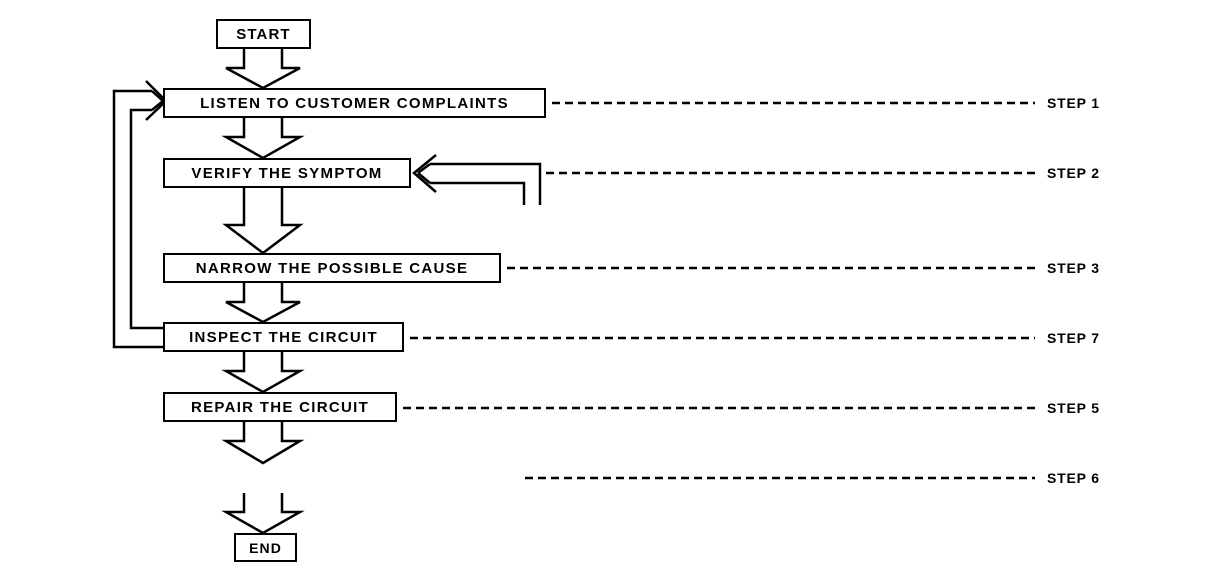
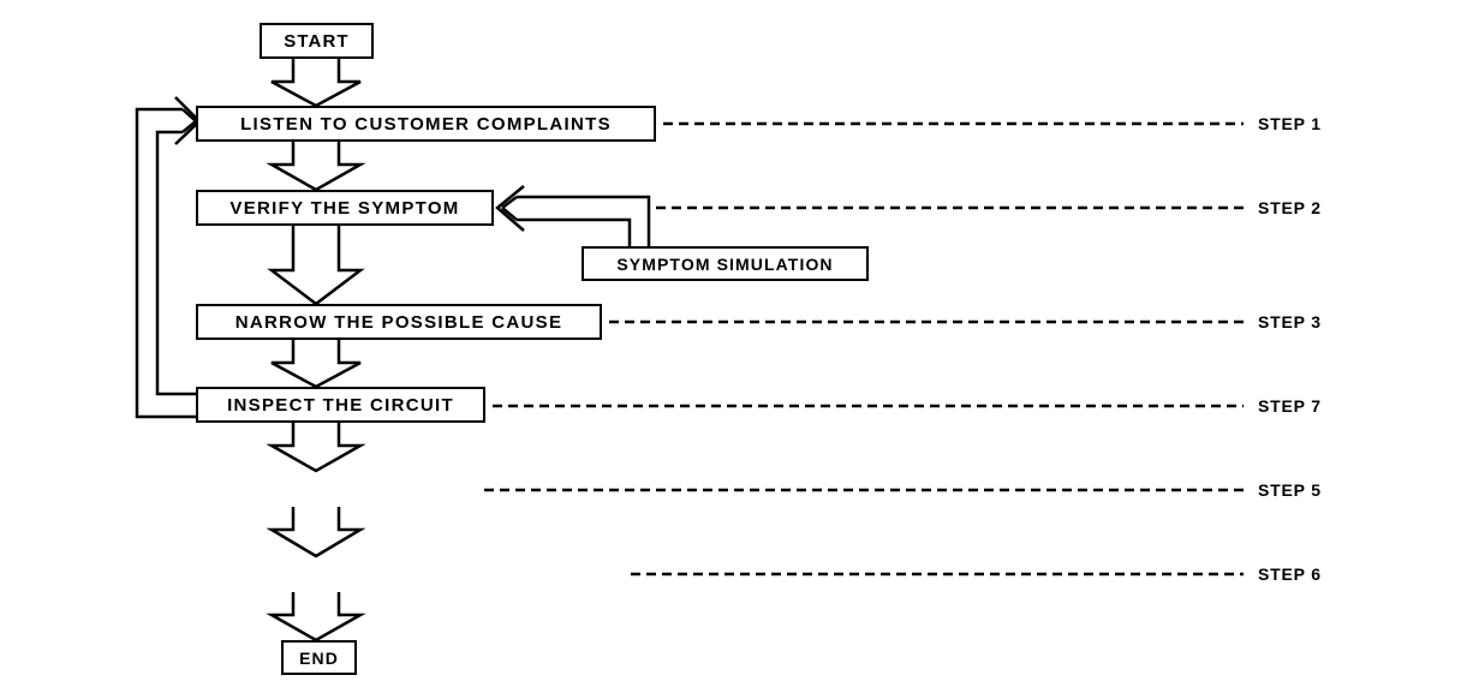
  START
  LISTEN TO CUSTOMER COMPLAINTS
  VERIFY THE SYMPTOM
+ SYMPTOM SIMULATION
  NARROW THE POSSIBLE CAUSE
  INSPECT THE CIRCUIT
- REPAIR THE CIRCUIT
  END
  STEP 1
  STEP 2
  STEP 3
  STEP 7
  STEP 5
  STEP 6
